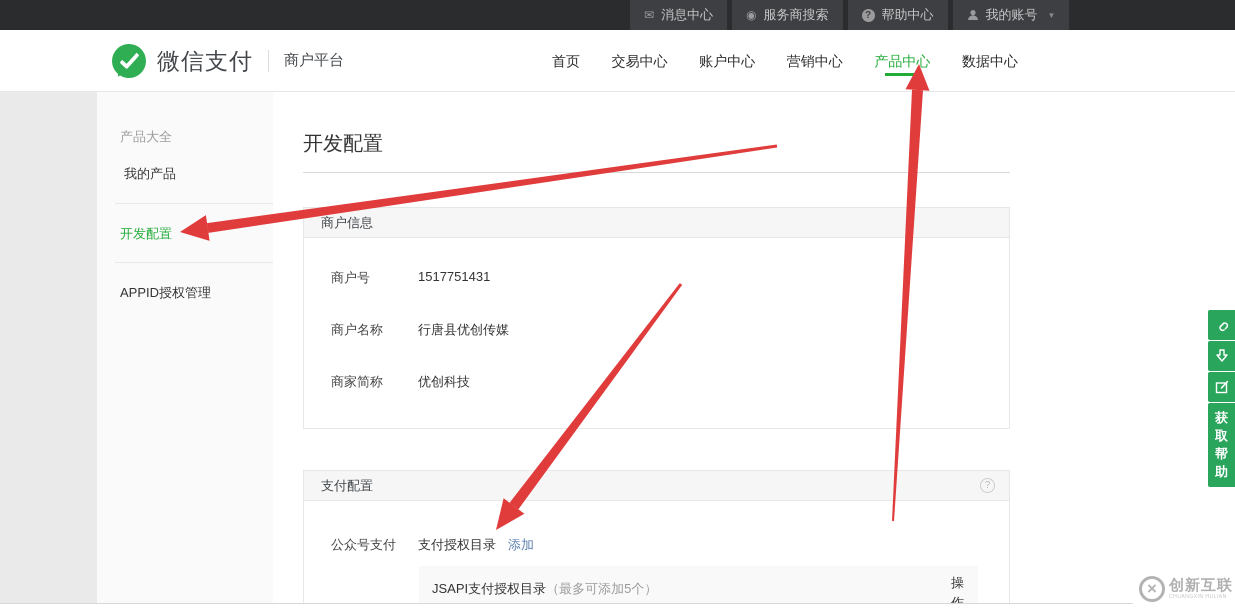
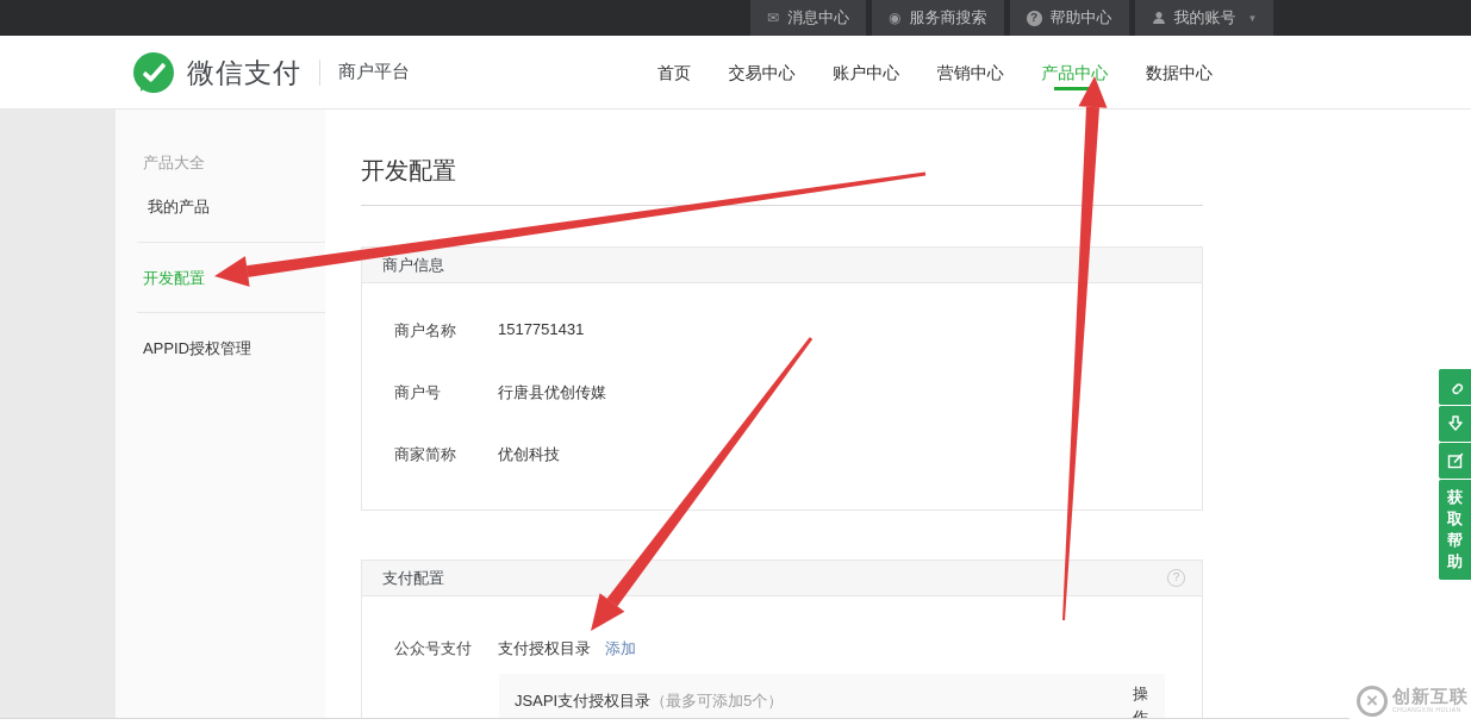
  ✉
  消息中心
  ◉
  服务商搜索
  ?
  帮助中心
  我的账号
  ▼
  微信支付
  商户平台
  首页
  交易中心
  账户中心
  营销中心
  产品中心
  数据中心
  产品大全
  我的产品
  开发配置
  APPID授权管理
  开发配置
  商户信息
- 商户号
+ 商户名称
  1517751431
- 商户名称
+ 商户号
  行唐县优创传媒
  商家简称
  优创科技
  支付配置
  ?
  公众号支付
  支付授权目录
  添加
  JSAPI支付授权目录（最多可添加5个）
  获取帮助
  ×
  创新互联
